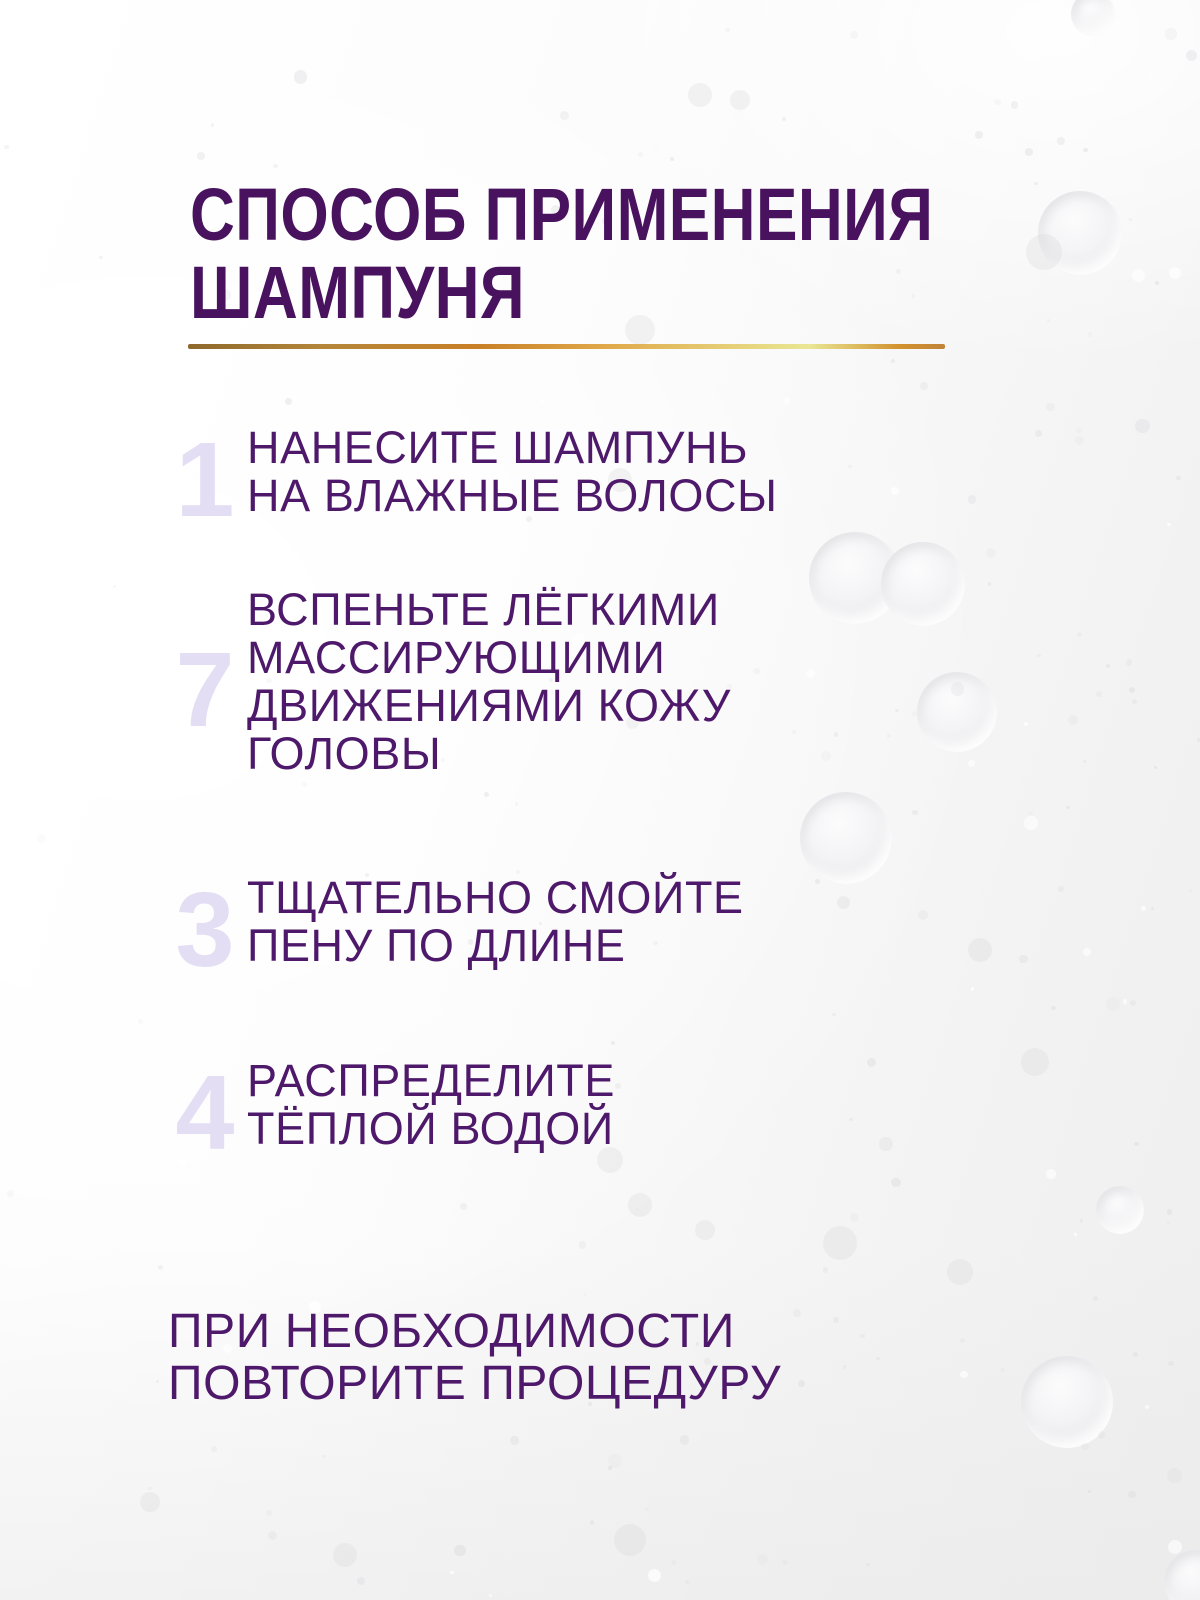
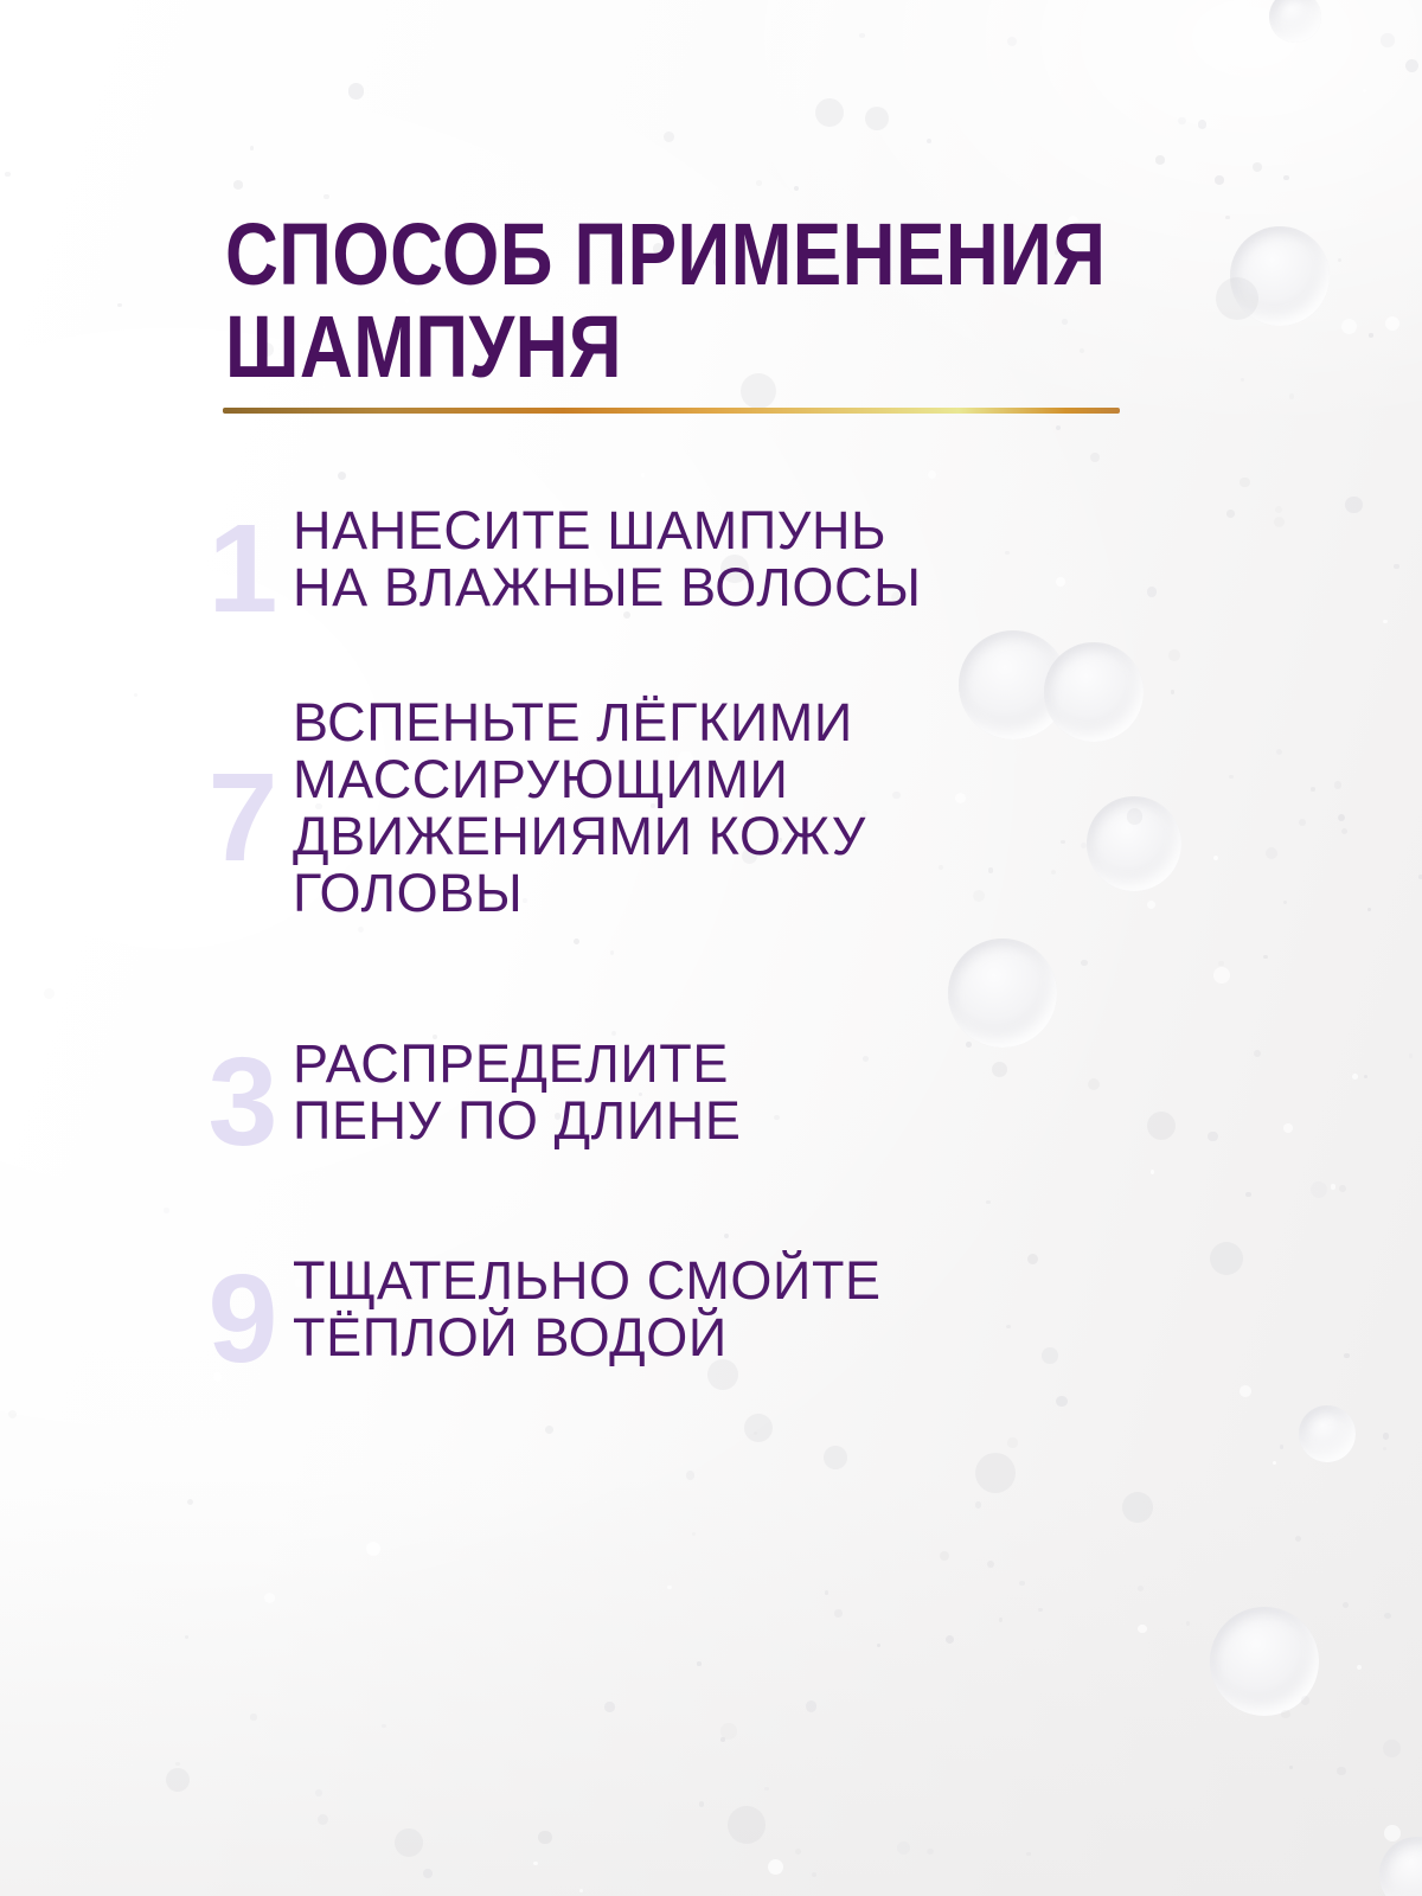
  СПОСОБ ПРИМЕНЕНИЯ
  ШАМПУНЯ
  1
  НАНЕСИТЕ ШАМПУНЬ
  НА ВЛАЖНЫЕ ВОЛОСЫ
  7
  ВСПЕНЬТЕ ЛЁГКИМИ
  МАССИРУЮЩИМИ
  ДВИЖЕНИЯМИ КОЖУ
  ГОЛОВЫ
  3
- ТЩАТЕЛЬНО СМОЙТЕ
+ РАСПРЕДЕЛИТЕ
  ПЕНУ ПО ДЛИНЕ
- 4
+ 9
- РАСПРЕДЕЛИТЕ
+ ТЩАТЕЛЬНО СМОЙТЕ
  ТЁПЛОЙ ВОДОЙ
- ПРИ НЕОБХОДИМОСТИ
- ПОВТОРИТЕ ПРОЦЕДУРУ
